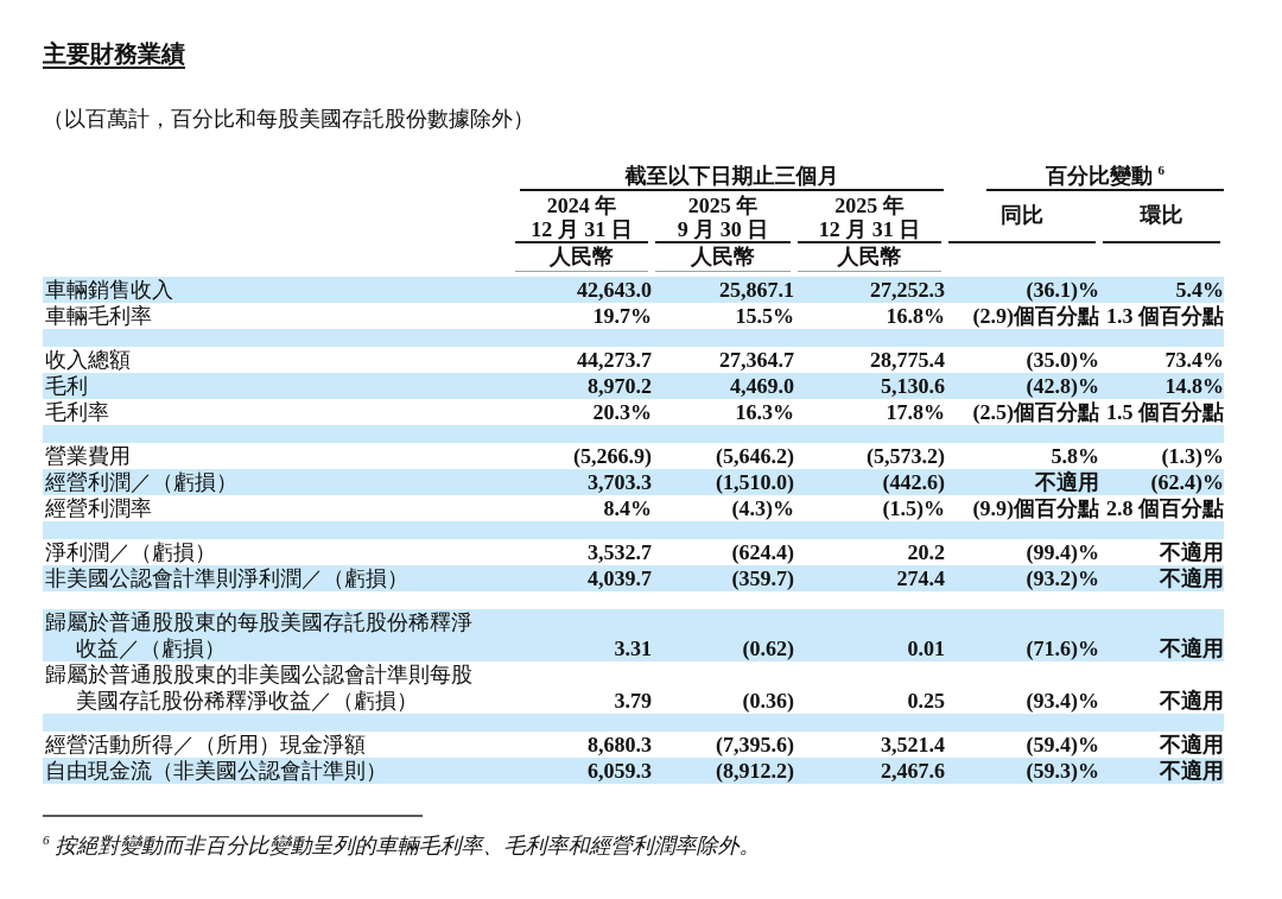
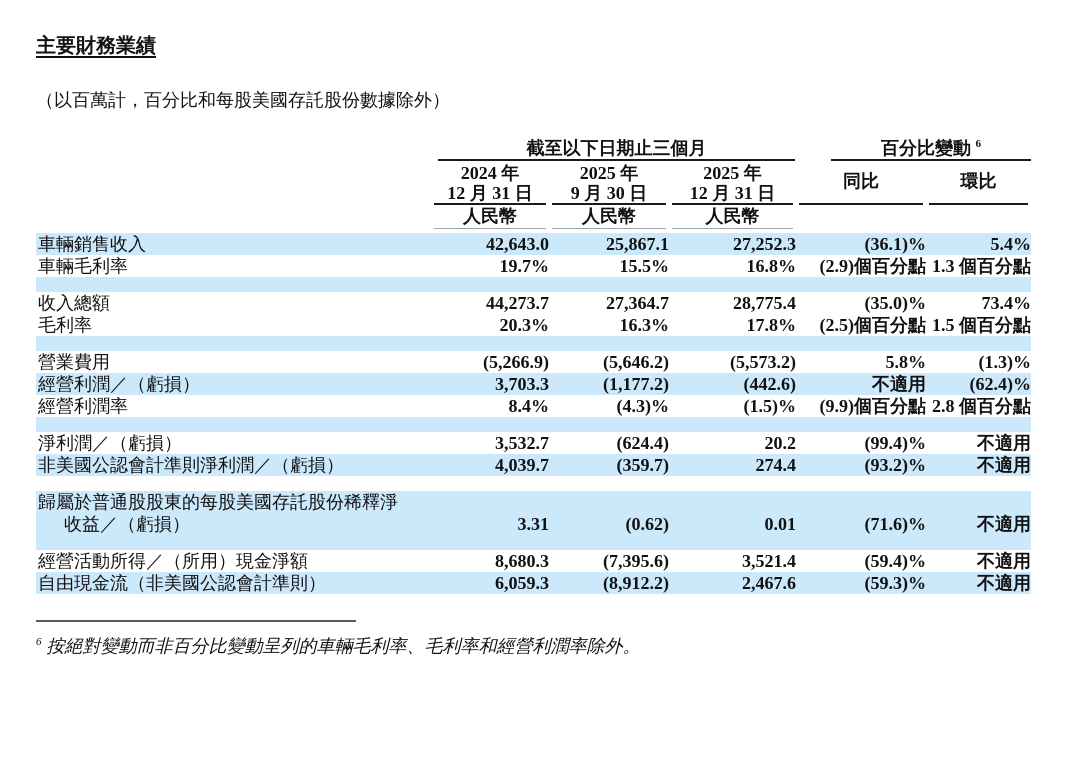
  主要財務業績
  （以百萬計，百分比和每股美國存託股份數據除外）
  	截至以下日期止三個月	百分比變動 6
  	2024 年 12 月 31 日	2025 年 9 月 30 日	2025 年 12 月 31 日	同比	環比
  	人民幣	人民幣	人民幣
  車輛銷售收入	42,643.0	25,867.1	27,252.3	(36.1)%	5.4%
  車輛毛利率	19.7%	15.5%	16.8%	(2.9)個百分點	1.3 個百分點
  收入總額	44,273.7	27,364.7	28,775.4	(35.0)%	73.4%
- 毛利	8,970.2	4,469.0	5,130.6	(42.8)%	14.8%
  毛利率	20.3%	16.3%	17.8%	(2.5)個百分點	1.5 個百分點
  營業費用	(5,266.9)	(5,646.2)	(5,573.2)	5.8%	(1.3)%
- 經營利潤／（虧損）	3,703.3	(1,510.0)	(442.6)	不適用	(62.4)%
+ 經營利潤／（虧損）	3,703.3	(1,177.2)	(442.6)	不適用	(62.4)%
  經營利潤率	8.4%	(4.3)%	(1.5)%	(9.9)個百分點	2.8 個百分點
  淨利潤／（虧損）	3,532.7	(624.4)	20.2	(99.4)%	不適用
  非美國公認會計準則淨利潤／（虧損）	4,039.7	(359.7)	274.4	(93.2)%	不適用
  歸屬於普通股股東的每股美國存託股份稀釋淨收益／（虧損）	3.31	(0.62)	0.01	(71.6)%	不適用
- 歸屬於普通股股東的非美國公認會計準則每股美國存託股份稀釋淨收益／（虧損）	3.79	(0.36)	0.25	(93.4)%	不適用
  經營活動所得／（所用）現金淨額	8,680.3	(7,395.6)	3,521.4	(59.4)%	不適用
  自由現金流（非美國公認會計準則）	6,059.3	(8,912.2)	2,467.6	(59.3)%	不適用
  6 按絕對變動而非百分比變動呈列的車輛毛利率、毛利率和經營利潤率除外。
